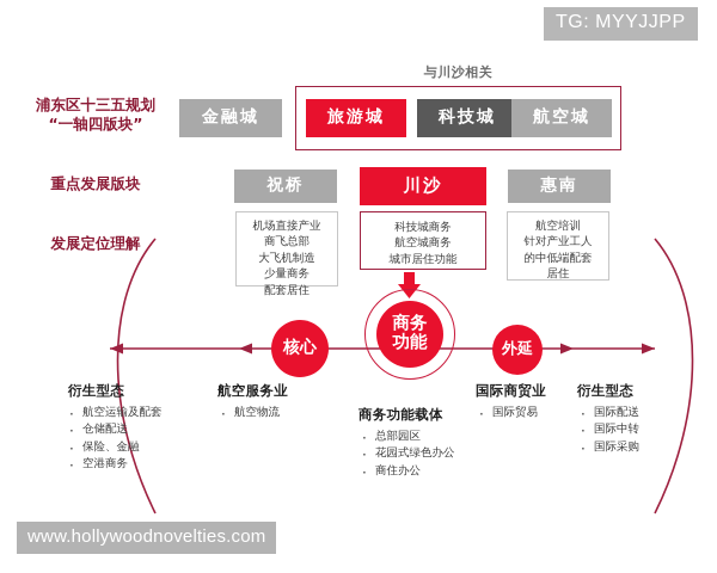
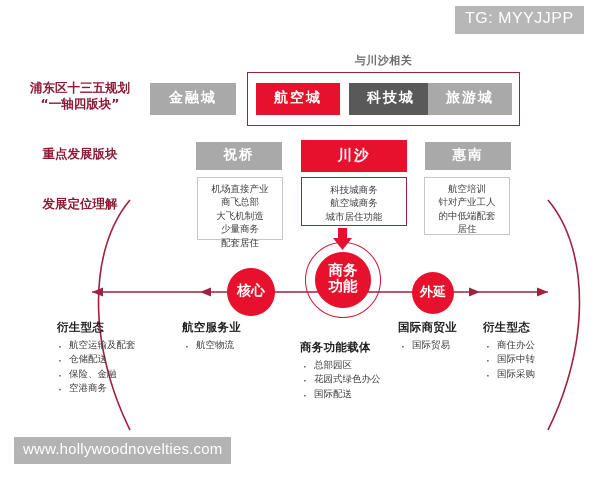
  浦东区十三五规划
  “一轴四版块”
  重点发展版块
  发展定位理解
  与川沙相关
  金融城
- 旅游城
+ 航空城
  科技城
- 航空城
+ 旅游城
  祝桥
  川沙
  惠南
  机场直接产业
  商飞总部
  大飞机制造
  少量商务
  配套居住
  科技城商务
  航空城商务
  城市居住功能
  航空培训
  针对产业工人
  的中低端配套
  居住
  核心
  商务
  功能
  外延
  衍生型态
  航空运输及配套
  仓储配送
  保险、金融
  空港商务
  航空服务业
  航空物流
  商务功能载体
  总部园区
  花园式绿色办公
- 商住办公
+ 国际配送
  国际商贸业
  国际贸易
  衍生型态
- 国际配送
+ 商住办公
  国际中转
  国际采购
  TG: MYYJJPP
  www.hollywoodnovelties.com
